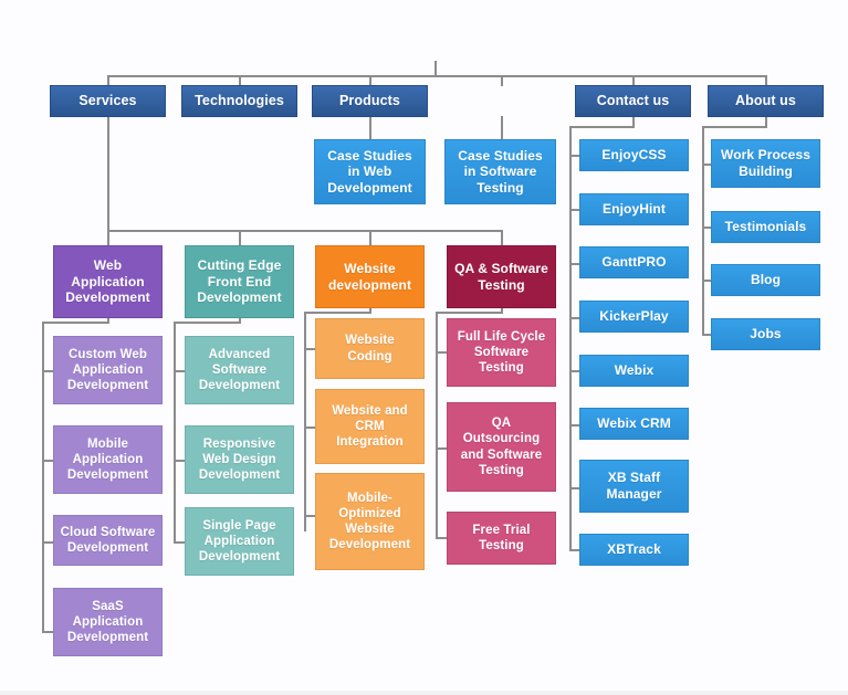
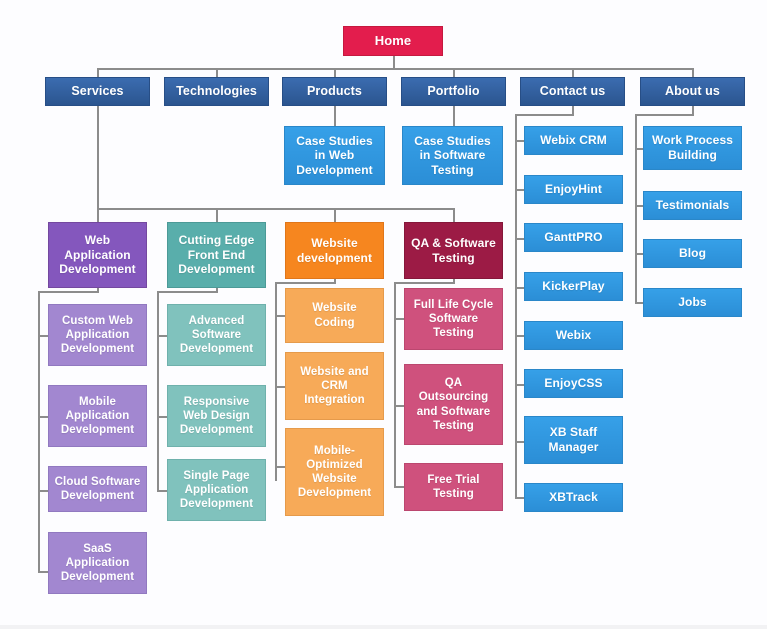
+ Home
  Services
  Technologies
  Products
+ Portfolio
  Contact us
  About us
  Case Studies
  in Web
  Development
  Case Studies
  in Software
  Testing
- EnjoyCSS
+ Webix CRM
  EnjoyHint
  GanttPRO
  KickerPlay
  Webix
- Webix CRM
+ EnjoyCSS
  XB Staff
  Manager
  XBTrack
  Work Process
  Building
  Testimonials
  Blog
  Jobs
  Web
  Application
  Development
  Cutting Edge
  Front End
  Development
  Website
  development
  QA & Software
  Testing
  Custom Web
  Application
  Development
  Mobile
  Application
  Development
  Cloud Software
  Development
  SaaS
  Application
  Development
  Advanced
  Software
  Development
  Responsive
  Web Design
  Development
  Single Page
  Application
  Development
  Website
  Coding
  Website and
  CRM
  Integration
  Mobile-
  Optimized
  Website
  Development
  Full Life Cycle
  Software
  Testing
  QA
  Outsourcing
  and Software
  Testing
  Free Trial
  Testing
